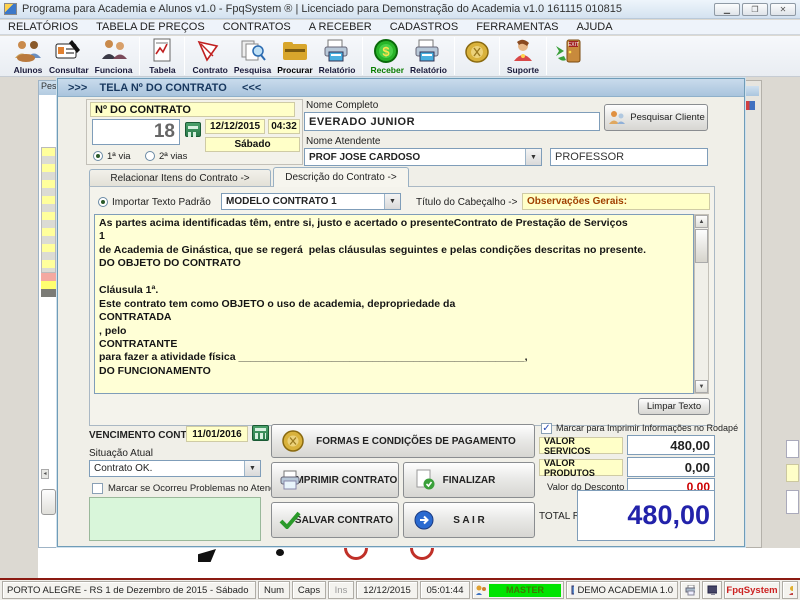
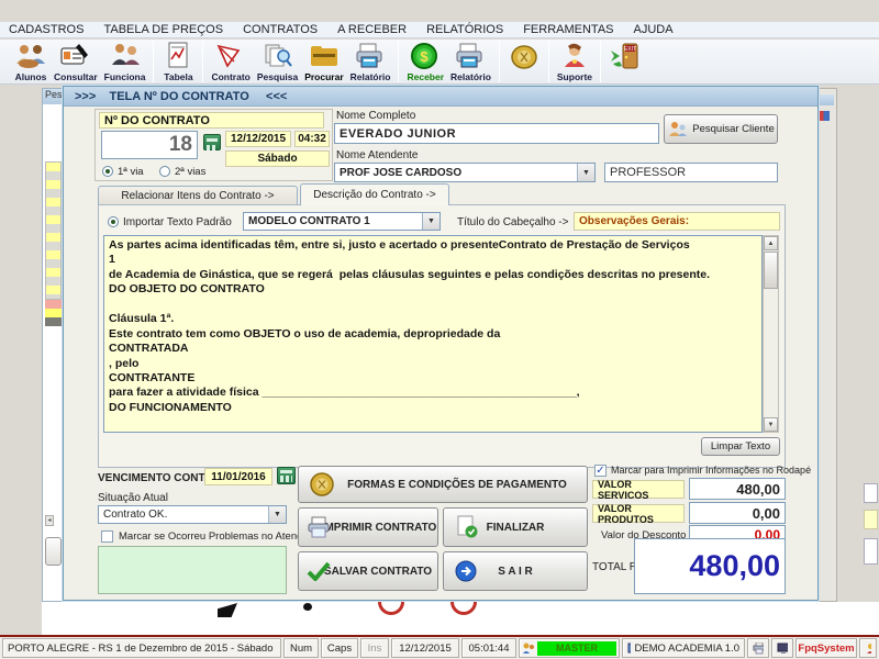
- Programa para Academia e Alunos v1.0 - FpqSystem ® | Licenciado para Demonstração do Academia v1.0 161115 010815
- ▁
- ❐
- ✕
- RELATÓRIOS
+ CADASTROS
  TABELA DE PREÇOS
  CONTRATOS
  A RECEBER
- CADASTROS
+ RELATÓRIOS
  FERRAMENTAS
  AJUDA
  Alunos
  Consultar
  Funciona
  Tabela
  Contrato
  Pesquisa
  Procurar
  Relatório
  $
  Receber
  Relatório
  Suporte
  Pes
  >>> TELA Nº DO CONTRATO <<<
  Nº DO CONTRATO
  18
  12/12/2015
  04:32
  Sábado
  1ª via
  2ª vias
  Nome Completo
  EVERADO JUNIOR
  Pesquisar Cliente
  Nome Atendente
  PROF JOSE CARDOSO
  PROFESSOR
  Relacionar Itens do Contrato ->
  Descrição do Contrato ->
  Importar Texto Padrão
  MODELO CONTRATO 1
  Título do Cabeçalho ->
  Observações Gerais:
  As partes acima identificadas têm, entre si, justo e acertado o presenteContrato de Prestação de Serviços
  1
  de Academia de Ginástica, que se regerá pelas cláusulas seguintes e pelas condições descritas no presente.
  DO OBJETO DO CONTRATO
  Cláusula 1ª.
  Este contrato tem como OBJETO o uso de academia, depropriedade da
  CONTRATADA
  , pelo
  CONTRATANTE
  para fazer a atividade física _________________________________________________,
  DO FUNCIONAMENTO
  Limpar Texto
  VENCIMENTO CONT
  11/01/2016
  Situação Atual
  Contrato OK.
  Marcar se Ocorreu Problemas no Aten
  FORMAS E CONDIÇÕES DE PAGAMENTO
  MPRIMIR CONTRATO
  FINALIZAR
  SALVAR CONTRATO
  S A I R
  ✓
  Marcar para Imprimir Informações no Rodapé
  VALOR SERVICOS
  480,00
  VALOR PRODUTOS
  0,00
  Valor do Desconto
  0,00
  TOTAL
  480,00
  PORTO ALEGRE - RS 1 de Dezembro de 2015 - Sábado
  Num
  Caps
  Ins
  12/12/2015
  05:01:44
  MASTER
  DEMO ACADEMIA 1.0
  FpqSystem
